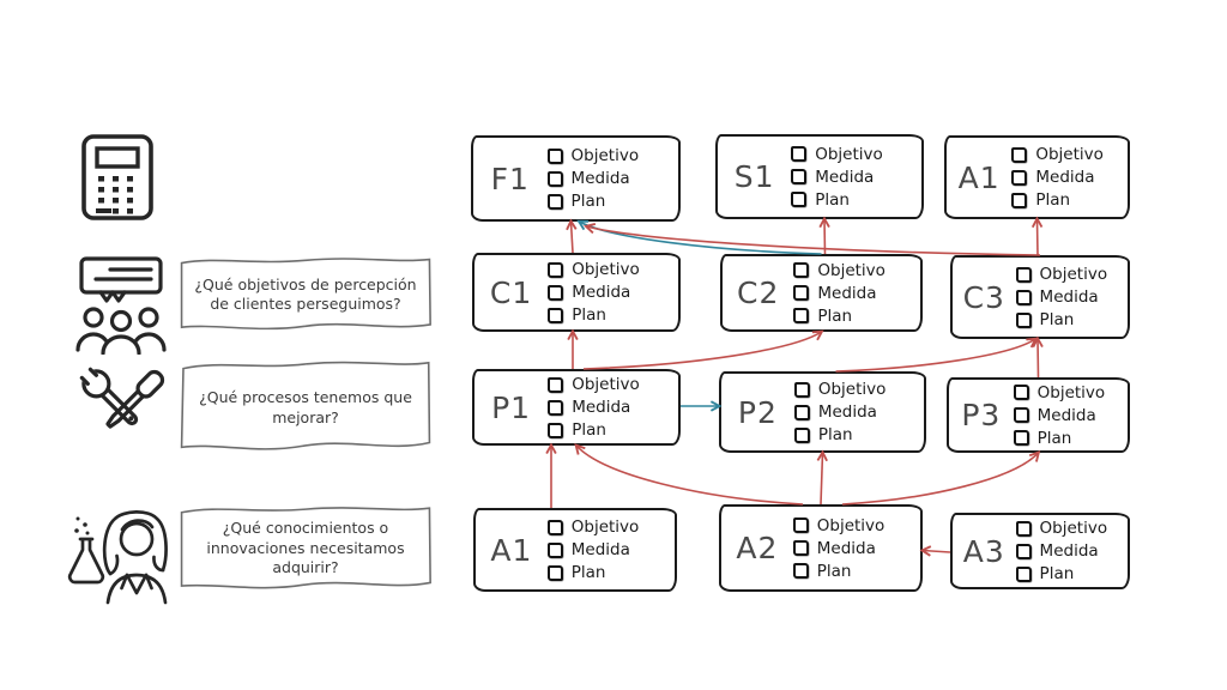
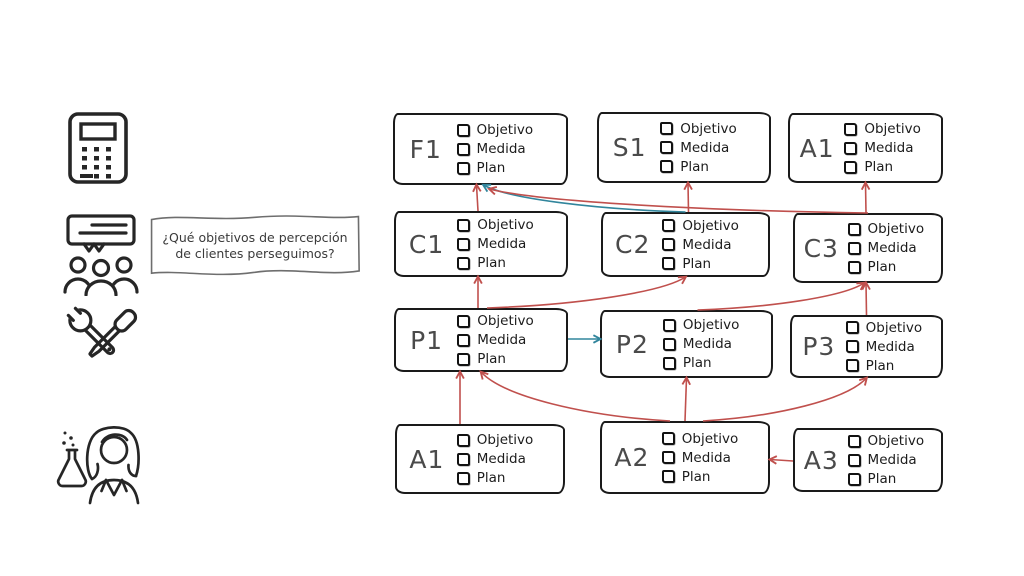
  ¿Qué objetivos de percepción de clientes perseguimos?
- ¿Qué procesos tenemos que mejorar?
- ¿Qué conocimientos o innovaciones necesitamos adquirir?
  F1
  Objetivo
  Medida
  Plan
  S1
  Objetivo
  Medida
  Plan
  A1
  Objetivo
  Medida
  Plan
  C1
  Objetivo
  Medida
  Plan
  C2
  Objetivo
  Medida
  Plan
  C3
  Objetivo
  Medida
  Plan
  P1
  Objetivo
  Medida
  Plan
  P2
  Objetivo
  Medida
  Plan
  P3
  Objetivo
  Medida
  Plan
  A1
  Objetivo
  Medida
  Plan
  A2
  Objetivo
  Medida
  Plan
  A3
  Objetivo
  Medida
  Plan
